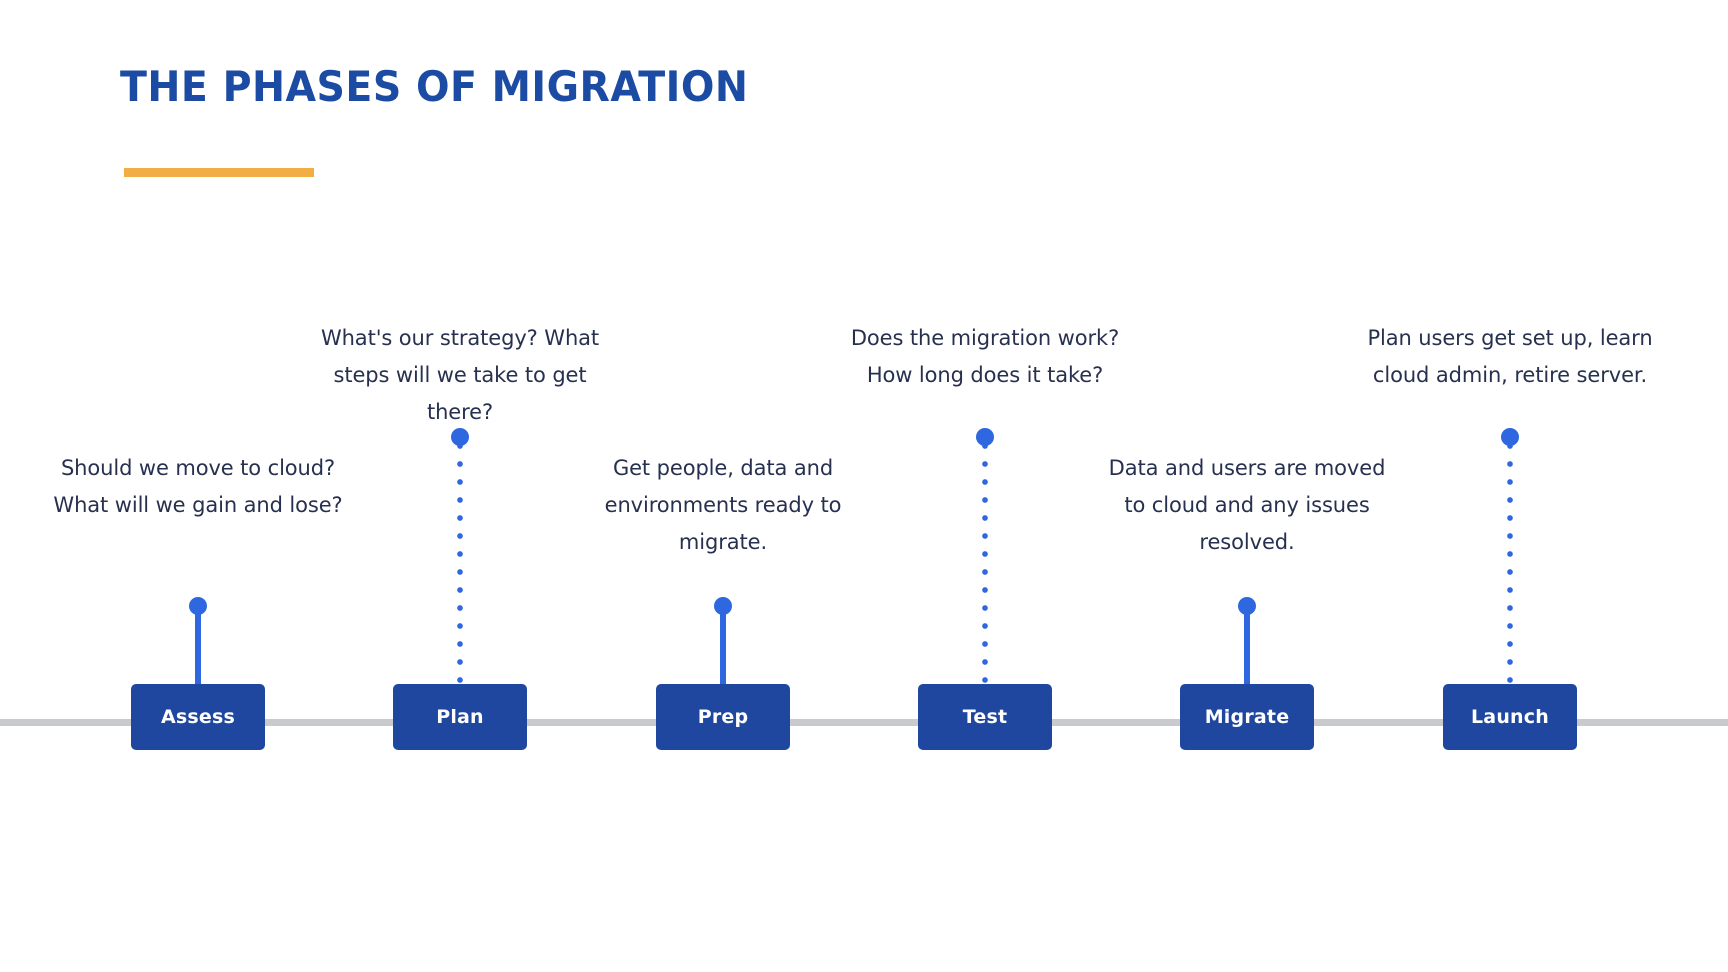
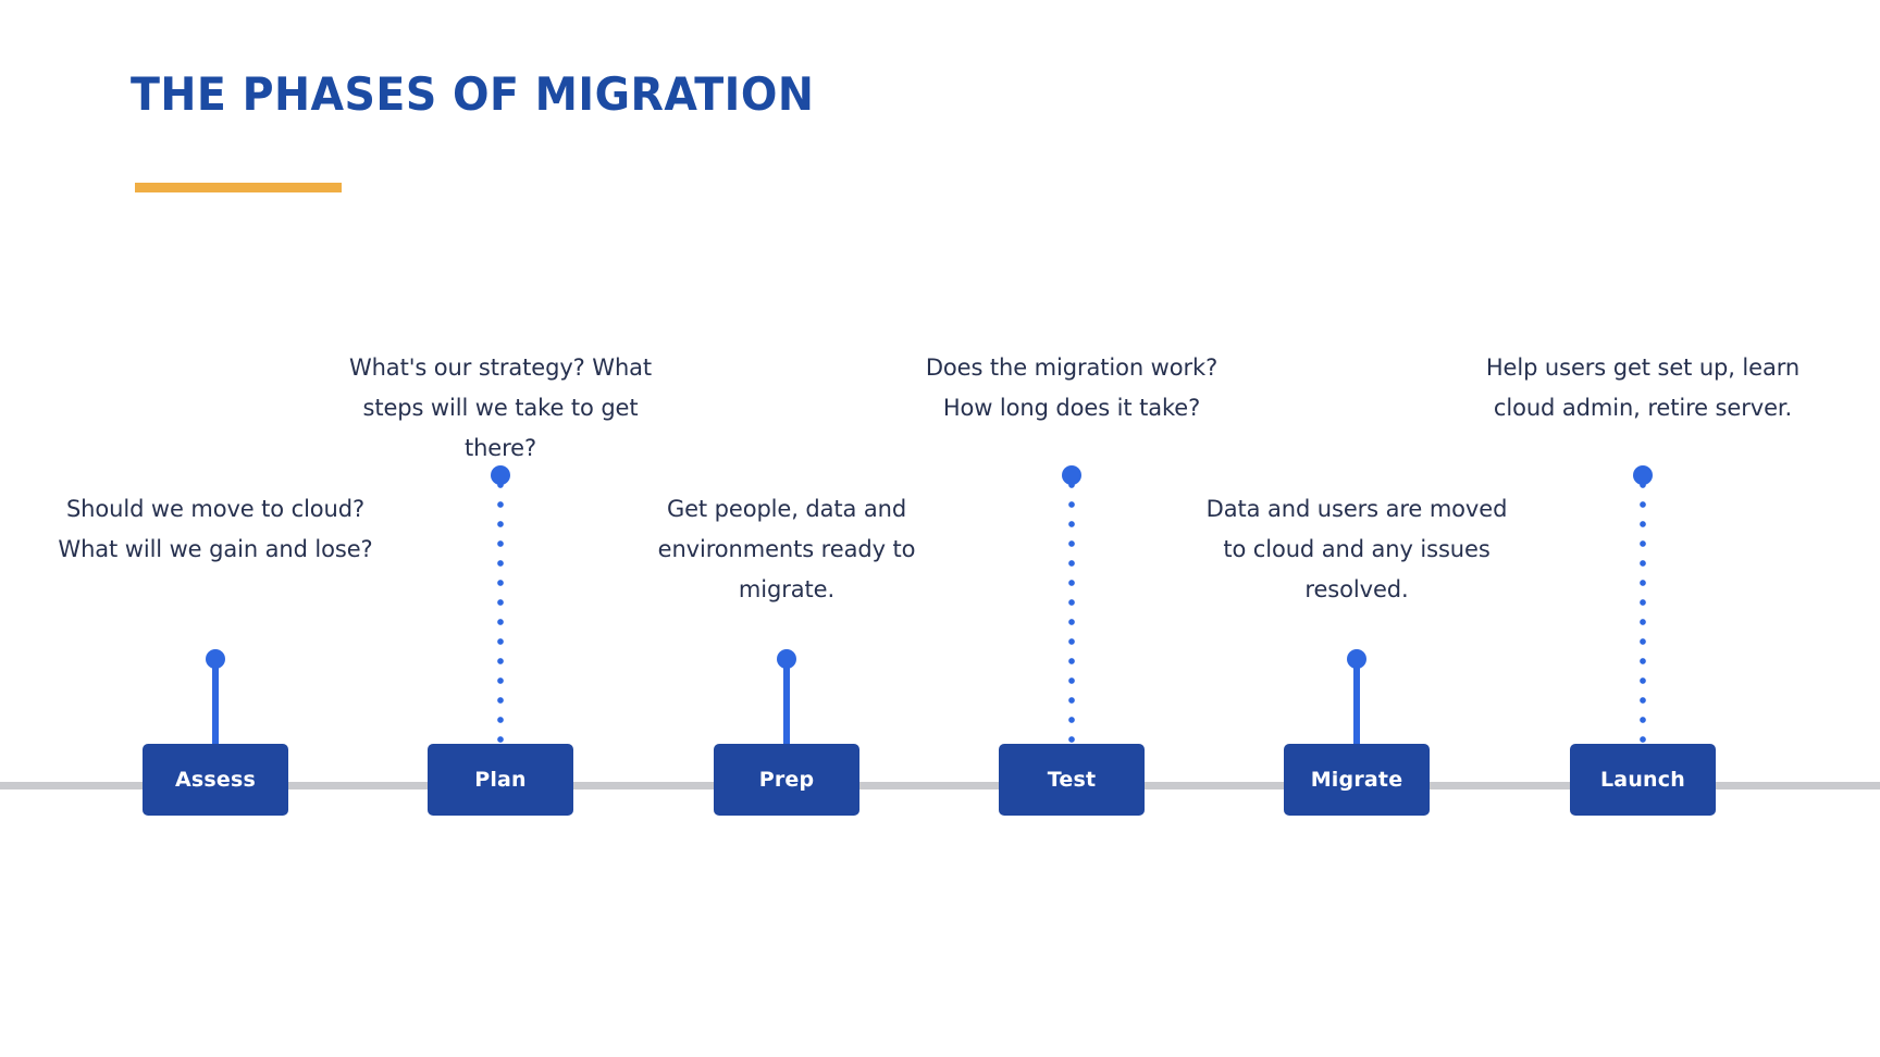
  THE PHASES OF MIGRATION
  Should we move to cloud? What will we gain and lose?
  Assess
  What's our strategy? What steps will we take to get there?
  Plan
  Get people, data and environments ready to migrate.
  Prep
  Does the migration work? How long does it take?
  Test
  Data and users are moved to cloud and any issues resolved.
  Migrate
- Plan users get set up, learn cloud admin, retire server.
+ Help users get set up, learn cloud admin, retire server.
  Launch
